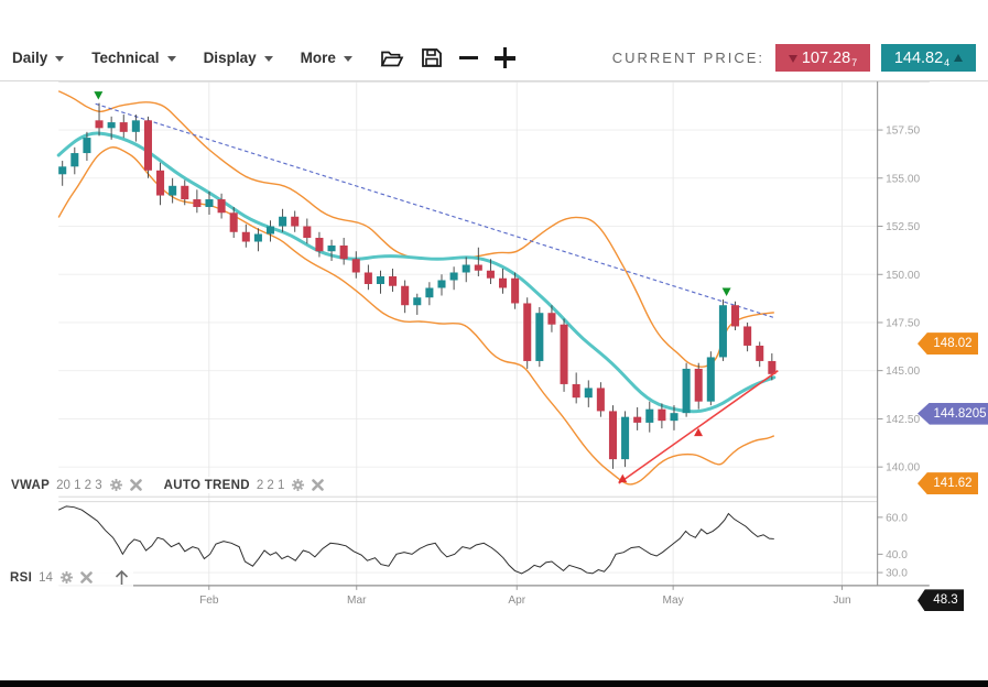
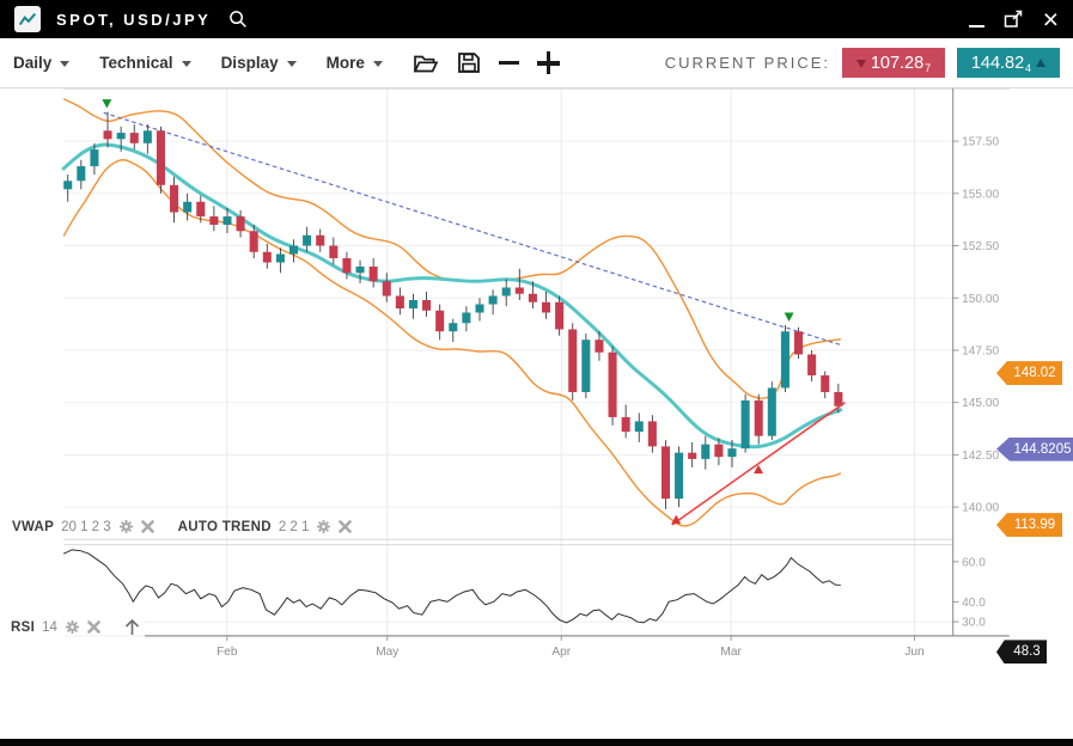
+ SPOT, USD/JPY
+ ×
  Daily
  Technical
  Display
  More
  CURRENT PRICE:
  107.28
  7
  144.82
  4
  157.50
  155.00
  152.50
  150.00
  147.50
  145.00
  142.50
  140.00
  60.0
  40.0
  30.0
  Feb
- Mar
+ May
  Apr
- May
+ Mar
  Jun
  148.02
  144.8205
- 141.62
+ 113.99
  48.3
  VWAP
  20 1 2 3
  AUTO TREND
  2 2 1
  RSI
  14
